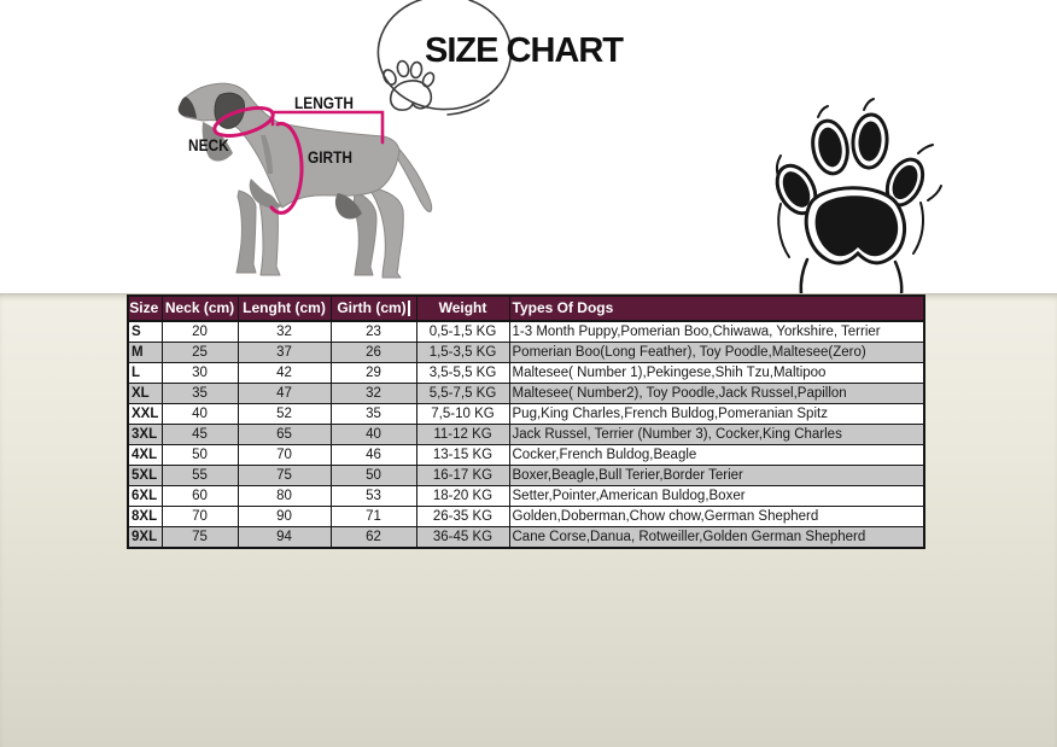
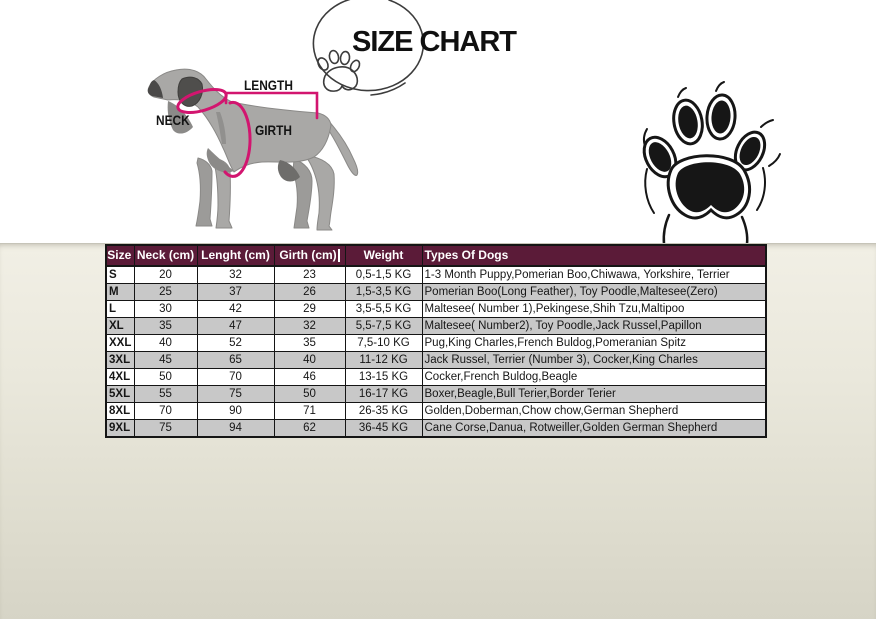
  NECK
  LENGTH
  GIRTH
  SIZE CHART
  Size	Neck (cm)	Lenght (cm)	Girth (cm)	Weight	Types Of Dogs
  S	20	32	23	0,5-1,5 KG	1-3 Month Puppy,Pomerian Boo,Chiwawa, Yorkshire, Terrier
  M	25	37	26	1,5-3,5 KG	Pomerian Boo(Long Feather), Toy Poodle,Maltesee(Zero)
  L	30	42	29	3,5-5,5 KG	Maltesee( Number 1),Pekingese,Shih Tzu,Maltipoo
  XL	35	47	32	5,5-7,5 KG	Maltesee( Number2), Toy Poodle,Jack Russel,Papillon
  XXL	40	52	35	7,5-10 KG	Pug,King Charles,French Buldog,Pomeranian Spitz
  3XL	45	65	40	11-12 KG	Jack Russel, Terrier (Number 3), Cocker,King Charles
  4XL	50	70	46	13-15 KG	Cocker,French Buldog,Beagle
  5XL	55	75	50	16-17 KG	Boxer,Beagle,Bull Terier,Border Terier
- 6XL	60	80	53	18-20 KG	Setter,Pointer,American Buldog,Boxer
  8XL	70	90	71	26-35 KG	Golden,Doberman,Chow chow,German Shepherd
  9XL	75	94	62	36-45 KG	Cane Corse,Danua, Rotweiller,Golden German Shepherd
